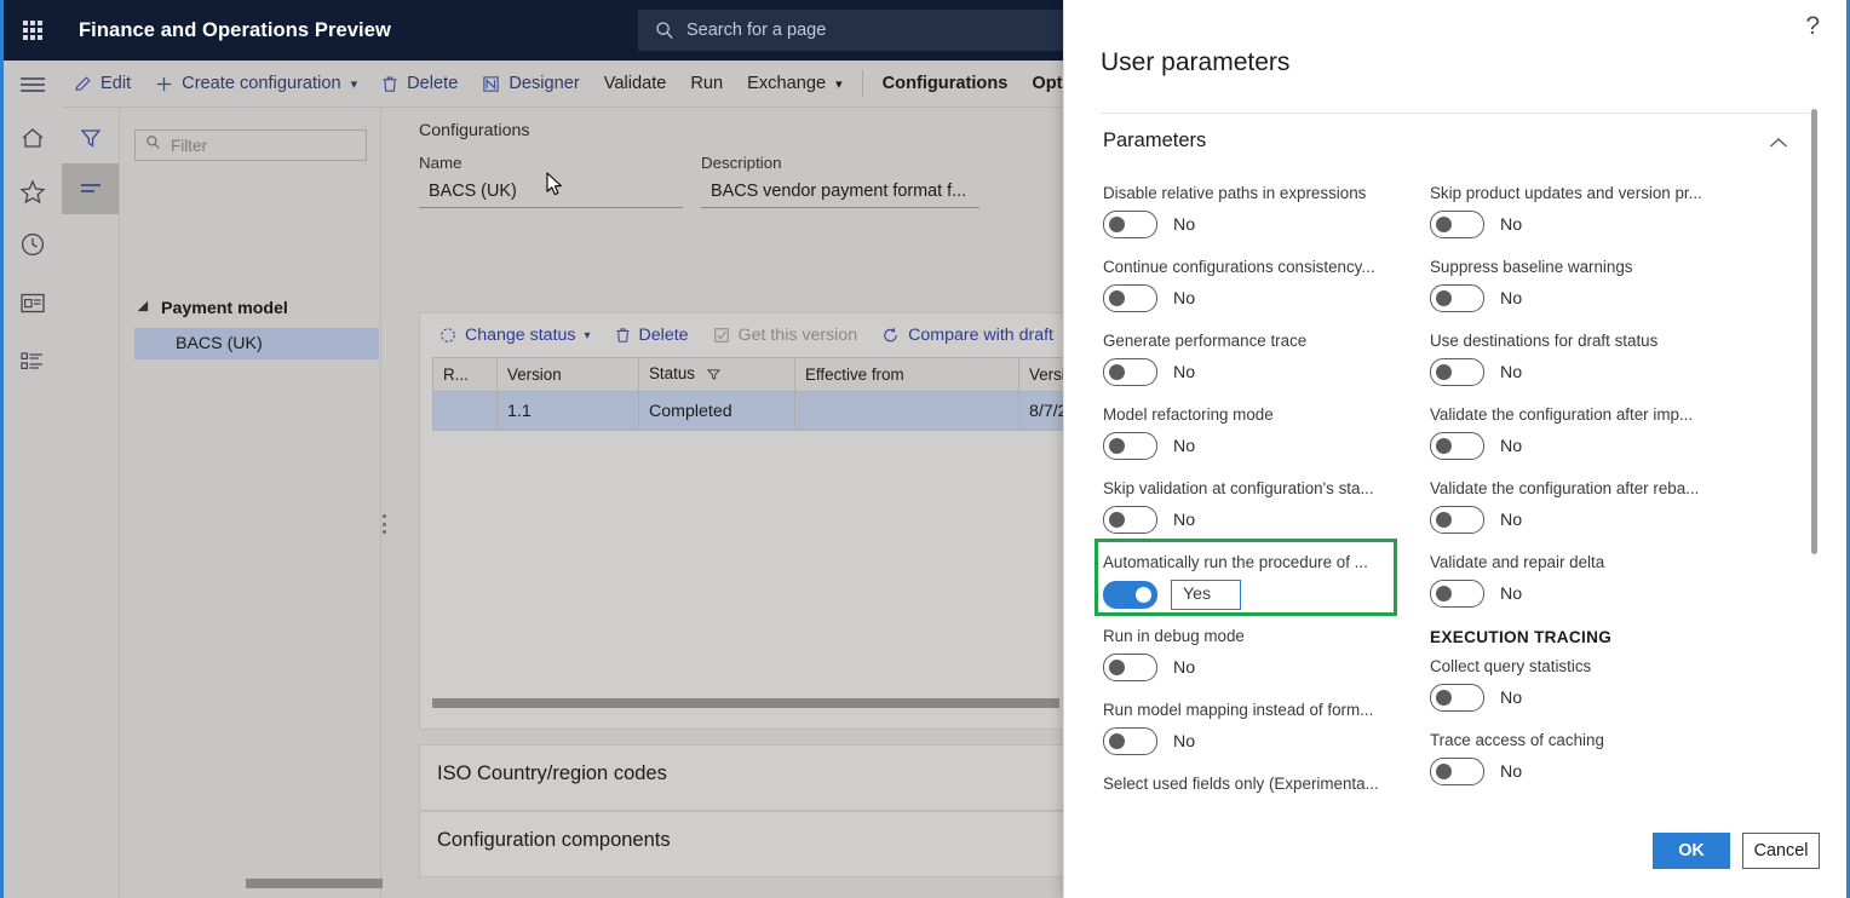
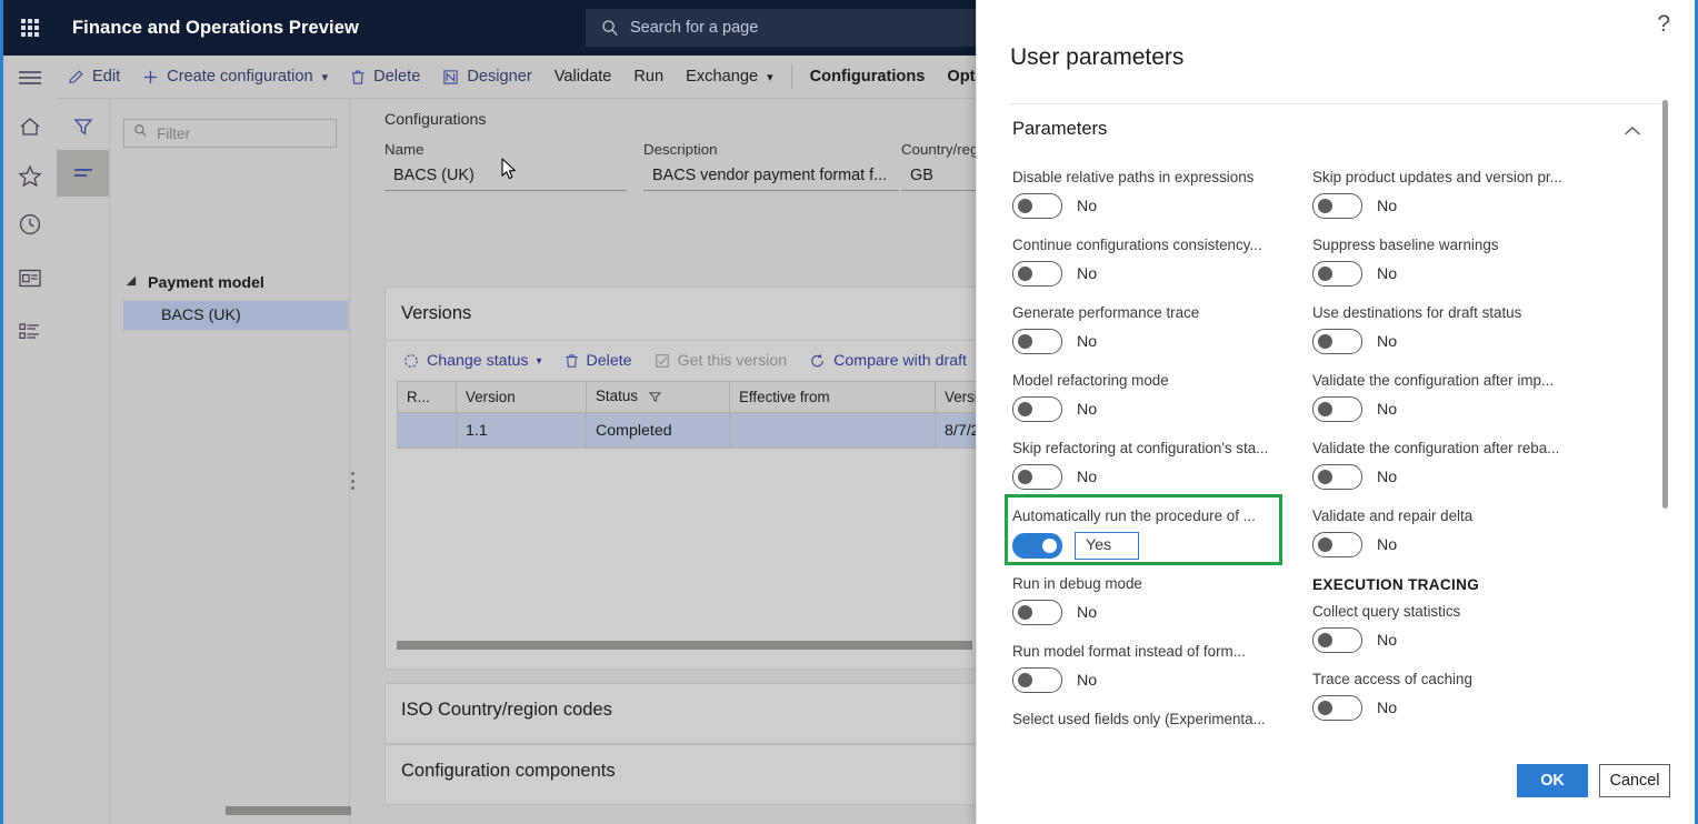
  Finance and Operations Preview
  Search for a page
  Edit
  Create configuration
  ▾
  Delete
  Designer
  Validate
  Run
  Exchange
  ▾
  Configurations
  Filter
  Payment model
  BACS (UK)
  Configurations
  Name
  BACS (UK)
  Description
  BACS vendor payment format f...
+ Country/reg
+ GB
+ Versions
  Change status
  ▾
  Delete
  Get this version
  Compare with draft
  R...	Version	Status	Effective from	Vers
  ISO Country/region codes
  Configuration components
  ?
  User parameters
  Parameters
  Disable relative paths in expressions
  No
  Continue configurations consistency...
  No
  Generate performance trace
  No
  Model refactoring mode
  No
- Skip validation at configuration's sta...
+ Skip refactoring at configuration's sta...
  No
  Automatically run the procedure of ...
  Yes
  Run in debug mode
  No
- Run model mapping instead of form...
+ Run model format instead of form...
  No
  Select used fields only (Experimenta...
  Skip product updates and version pr...
  No
  Suppress baseline warnings
  No
  Use destinations for draft status
  No
  Validate the configuration after imp...
  No
  Validate the configuration after reba...
  No
  Validate and repair delta
  No
  EXECUTION TRACING
  Collect query statistics
  No
  Trace access of caching
  No
  OK
  Cancel
